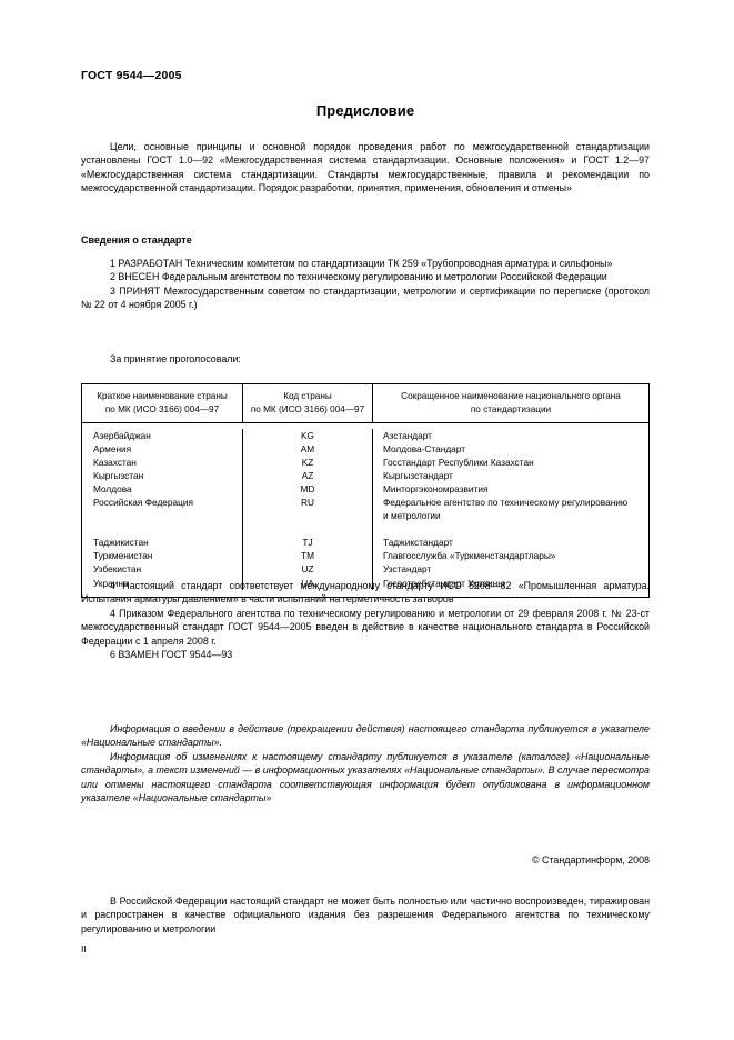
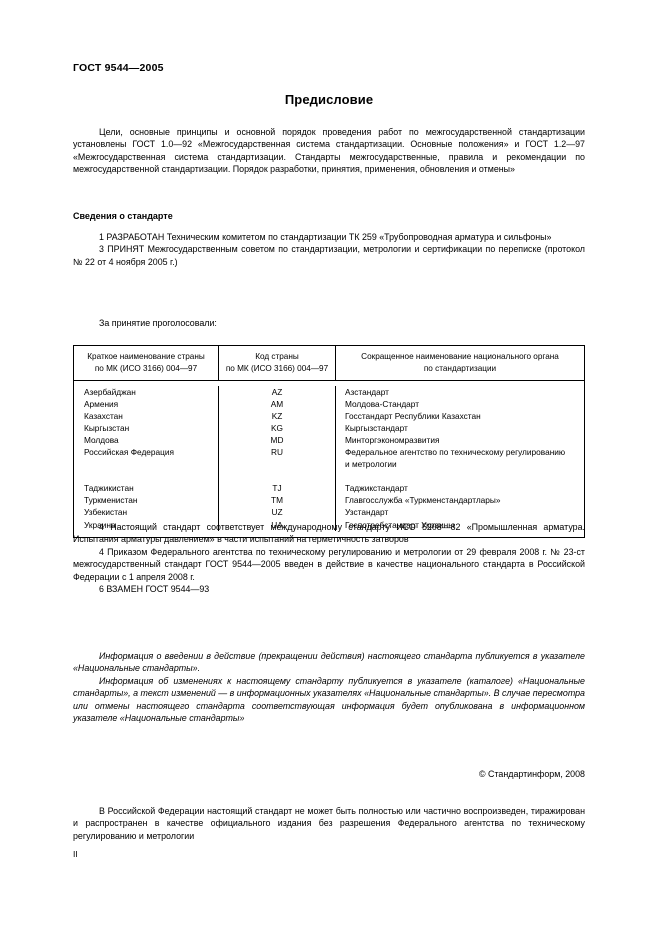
  ГОСТ 9544—2005
  Предисловие
  Цели, основные принципы и основной порядок проведения работ по межгосударственной стандартизации установлены ГОСТ 1.0—92 «Межгосударственная система стандартизации. Основные положения» и ГОСТ 1.2—97 «Межгосударственная система стандартизации. Стандарты межгосударственные, правила и рекомендации по межгосударственной стандартизации. Порядок разработки, принятия, применения, обновления и отмены»
  Сведения о стандарте
  1 РАЗРАБОТАН Техническим комитетом по стандартизации ТК 259 «Трубопроводная арматура и сильфоны»
- 2 ВНЕСЕН Федеральным агентством по техническому регулированию и метрологии Российской Федерации
  3 ПРИНЯТ Межгосударственным советом по стандартизации, метрологии и сертификации по переписке (протокол № 22 от 4 ноября 2005 г.)
  За принятие проголосовали:
  Краткое наименование страны
  по МК (ИСО 3166) 004—97
  Код страны
  по МК (ИСО 3166) 004—97
  Сокращенное наименование национального органа
  по стандартизации
  Азербайджан
  Армения
  Казахстан
  Кыргызстан
  Молдова
  Российская Федерация
  Таджикистан
  Туркменистан
  Узбекистан
  Украина
- KG
+ AZ
  AM
  KZ
- AZ
+ KG
  MD
  RU
  TJ
  TM
  UZ
  UA
  Азстандарт
  Молдова-Стандарт
  Госстандарт Республики Казахстан
  Кыргызстандарт
  Минторгэкономразвития
  Федеральное агентство по техническому регулированию
  и метрологии
  Таджикстандарт
  Главгосслужба «Туркменстандартлары»
  Узстандарт
  Госпотребстандарт Украины
  4 Настоящий стандарт соответствует международному стандарту ИСО 5208—82 «Промышленная арматура. Испытания арматуры давлением» в части испытаний на герметичность затворов
  4 Приказом Федерального агентства по техническому регулированию и метрологии от 29 февраля 2008 г. № 23-ст межгосударственный стандарт ГОСТ 9544—2005 введен в действие в качестве национального стандарта в Российской Федерации с 1 апреля 2008 г.
  6 ВЗАМЕН ГОСТ 9544—93
  Информация о введении в действие (прекращении действия) настоящего стандарта публикуется в указателе «Национальные стандарты».
  Информация об изменениях к настоящему стандарту публикуется в указателе (каталоге) «Национальные стандарты», а текст изменений — в информационных указателях «Национальные стандарты». В случае пересмотра или отмены настоящего стандарта соответствующая информация будет опубликована в информационном указателе «Национальные стандарты»
  © Стандартинформ, 2008
  В Российской Федерации настоящий стандарт не может быть полностью или частично воспроизведен, тиражирован и распространен в качестве официального издания без разрешения Федерального агентства по техническому регулированию и метрологии
  II
